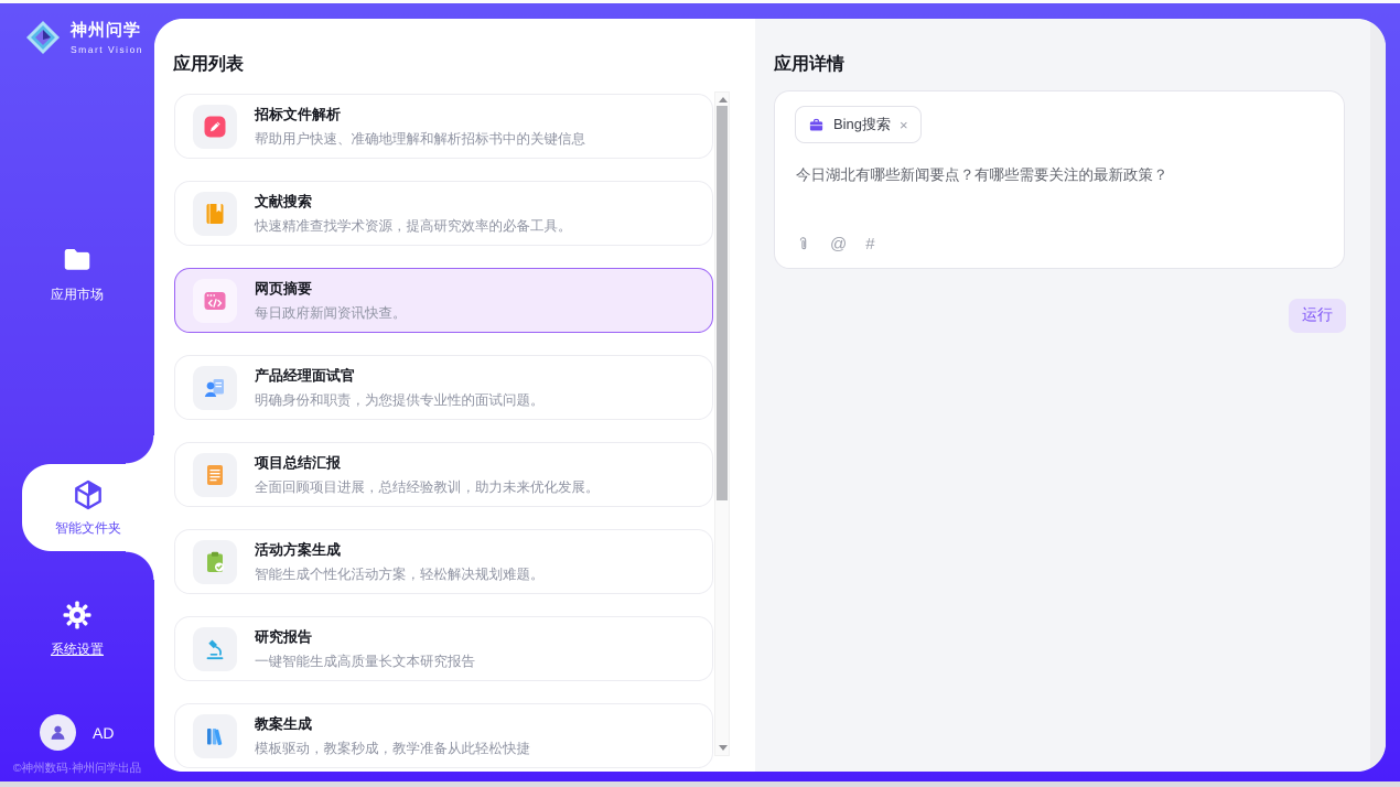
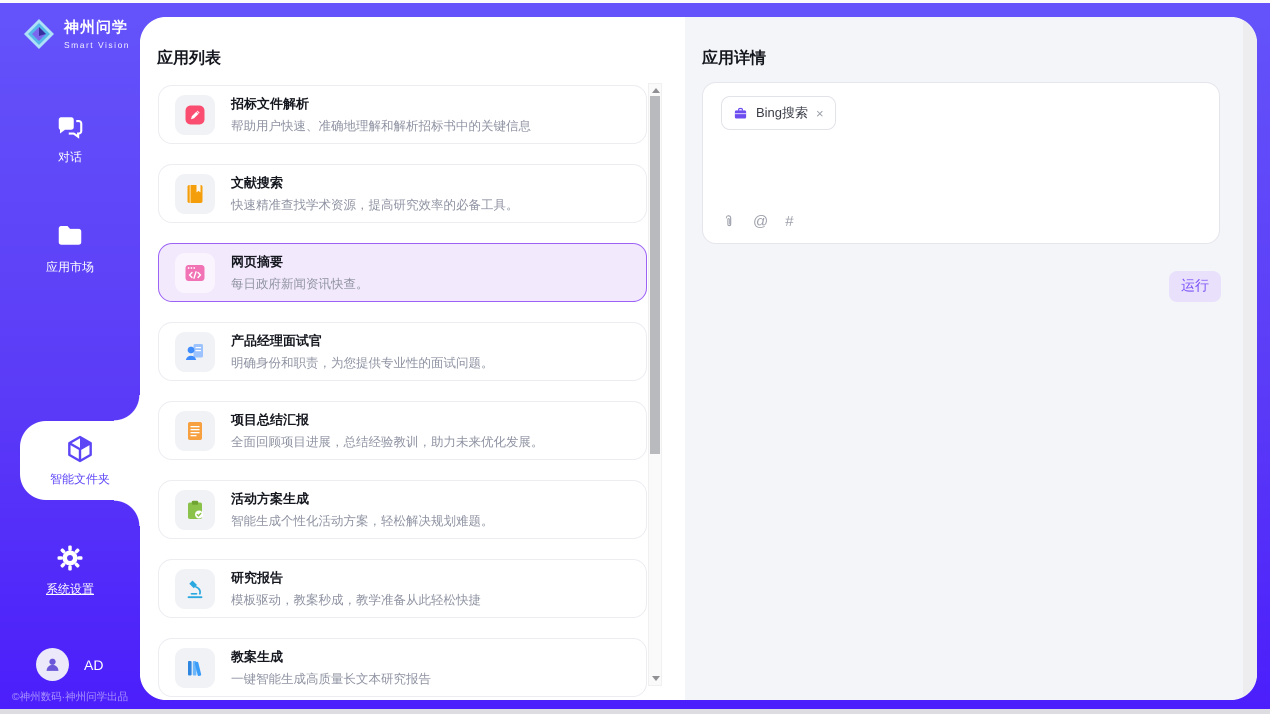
  神州问学
  Smart Vision
+ 对话
  应用市场
  智能文件夹
  系统设置
  AD
  ©神州数码·神州问学出品
  应用列表
  招标文件解析
  帮助用户快速、准确地理解和解析招标书中的关键信息
  文献搜索
  快速精准查找学术资源，提高研究效率的必备工具。
  网页摘要
  每日政府新闻资讯快查。
  产品经理面试官
  明确身份和职责，为您提供专业性的面试问题。
  项目总结汇报
  全面回顾项目进展，总结经验教训，助力未来优化发展。
  活动方案生成
  智能生成个性化活动方案，轻松解决规划难题。
  研究报告
- 一键智能生成高质量长文本研究报告
+ 模板驱动，教案秒成，教学准备从此轻松快捷
  教案生成
- 模板驱动，教案秒成，教学准备从此轻松快捷
+ 一键智能生成高质量长文本研究报告
  应用详情
  Bing搜索
  ×
- 今日湖北有哪些新闻要点？有哪些需要关注的最新政策？
  @
  #
  运行
